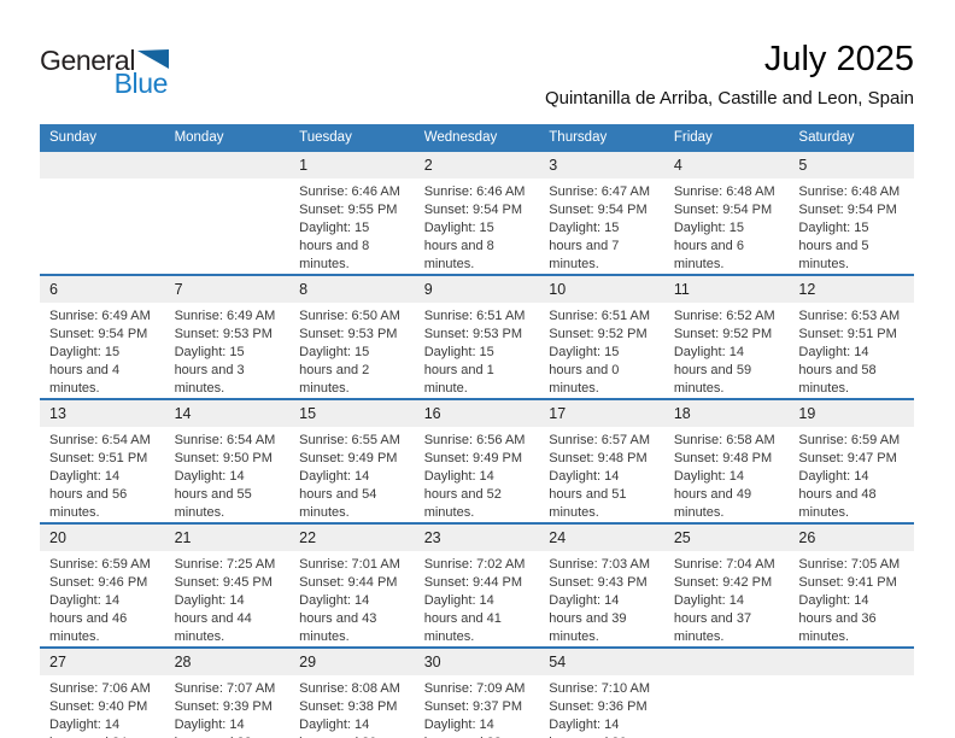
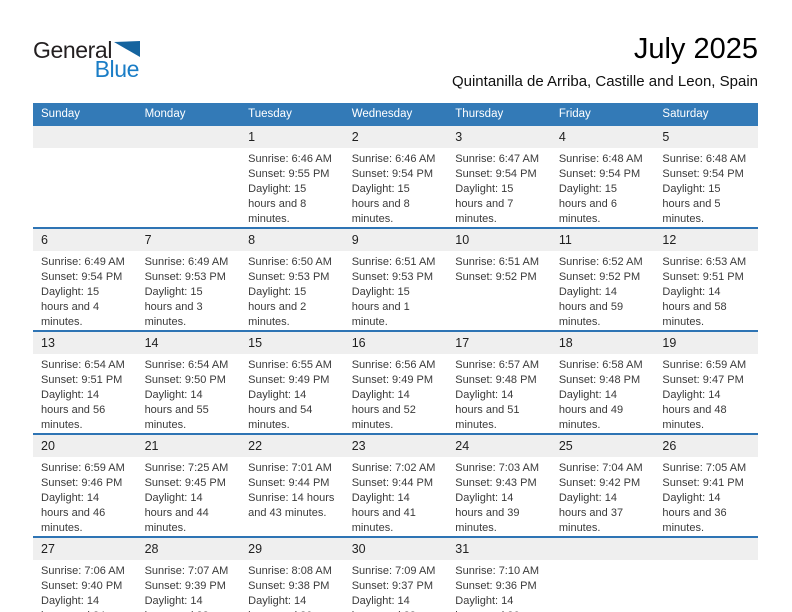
  General
  Blue
  July 2025
  Quintanilla de Arriba, Castille and Leon, Spain
  Sunday
  Monday
  Tuesday
  Wednesday
  Thursday
  Friday
  Saturday
  1
  Sunrise: 6:46 AM
  Sunset: 9:55 PM
  Daylight: 15 hours and 8 minutes.
  2
  Sunrise: 6:46 AM
  Sunset: 9:54 PM
  Daylight: 15 hours and 8 minutes.
  3
  Sunrise: 6:47 AM
  Sunset: 9:54 PM
  Daylight: 15 hours and 7 minutes.
  4
  Sunrise: 6:48 AM
  Sunset: 9:54 PM
  Daylight: 15 hours and 6 minutes.
  5
  Sunrise: 6:48 AM
  Sunset: 9:54 PM
  Daylight: 15 hours and 5 minutes.
  6
  Sunrise: 6:49 AM
  Sunset: 9:54 PM
  Daylight: 15 hours and 4 minutes.
  7
  Sunrise: 6:49 AM
  Sunset: 9:53 PM
  Daylight: 15 hours and 3 minutes.
  8
  Sunrise: 6:50 AM
  Sunset: 9:53 PM
  Daylight: 15 hours and 2 minutes.
  9
  Sunrise: 6:51 AM
  Sunset: 9:53 PM
  Daylight: 15 hours and 1 minute.
  10
  Sunrise: 6:51 AM
  Sunset: 9:52 PM
- Daylight: 15 hours and 0 minutes.
  11
  Sunrise: 6:52 AM
  Sunset: 9:52 PM
  Daylight: 14 hours and 59 minutes.
  12
  Sunrise: 6:53 AM
  Sunset: 9:51 PM
  Daylight: 14 hours and 58 minutes.
  13
  Sunrise: 6:54 AM
  Sunset: 9:51 PM
  Daylight: 14 hours and 56 minutes.
  14
  Sunrise: 6:54 AM
  Sunset: 9:50 PM
  Daylight: 14 hours and 55 minutes.
  15
  Sunrise: 6:55 AM
  Sunset: 9:49 PM
  Daylight: 14 hours and 54 minutes.
  16
  Sunrise: 6:56 AM
  Sunset: 9:49 PM
  Daylight: 14 hours and 52 minutes.
  17
  Sunrise: 6:57 AM
  Sunset: 9:48 PM
  Daylight: 14 hours and 51 minutes.
  18
  Sunrise: 6:58 AM
  Sunset: 9:48 PM
  Daylight: 14 hours and 49 minutes.
  19
  Sunrise: 6:59 AM
  Sunset: 9:47 PM
  Daylight: 14 hours and 48 minutes.
  20
  Sunrise: 6:59 AM
  Sunset: 9:46 PM
  Daylight: 14 hours and 46 minutes.
  21
  Sunrise: 7:25 AM
  Sunset: 9:45 PM
  Daylight: 14 hours and 44 minutes.
  22
  Sunrise: 7:01 AM
  Sunset: 9:44 PM
- Daylight: 14 hours and 43 minutes.
+ Sunrise: 14 hours and 43 minutes.
  23
  Sunrise: 7:02 AM
  Sunset: 9:44 PM
  Daylight: 14 hours and 41 minutes.
  24
  Sunrise: 7:03 AM
  Sunset: 9:43 PM
  Daylight: 14 hours and 39 minutes.
  25
  Sunrise: 7:04 AM
  Sunset: 9:42 PM
  Daylight: 14 hours and 37 minutes.
  26
  Sunrise: 7:05 AM
  Sunset: 9:41 PM
  Daylight: 14 hours and 36 minutes.
  27
  Sunrise: 7:06 AM
  Sunset: 9:40 PM
  28
  Sunrise: 7:07 AM
  Sunset: 9:39 PM
  29
  Sunrise: 8:08 AM
  Sunset: 9:38 PM
  30
  Sunrise: 7:09 AM
  Sunset: 9:37 PM
- 54
+ 31
  Sunrise: 7:10 AM
  Sunset: 9:36 PM
